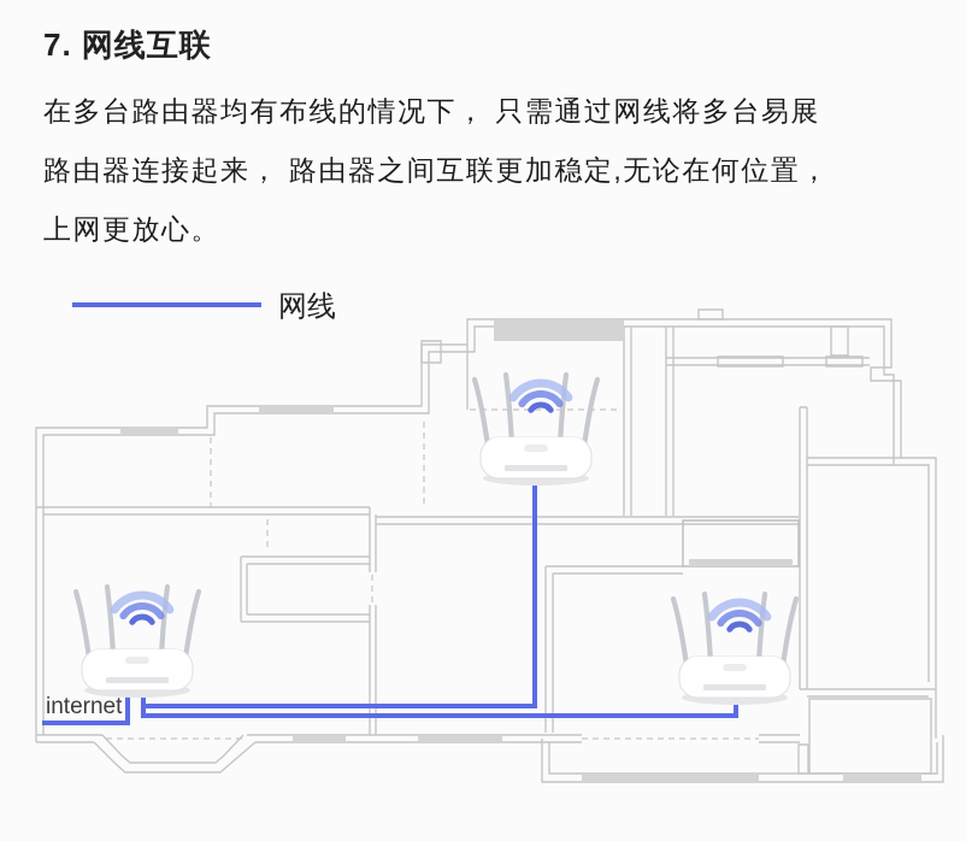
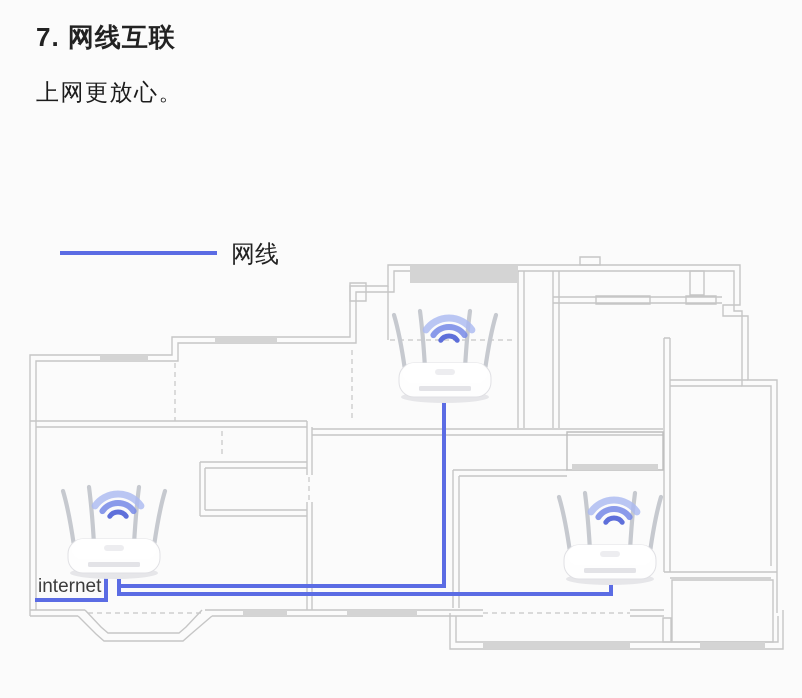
  7. 网线互联
- 在多台路由器均有布线的情况下， 只需通过网线将多台易展
- 路由器连接起来， 路由器之间互联更加稳定,无论在何位置，
  上网更放心。
  网线
  internet
